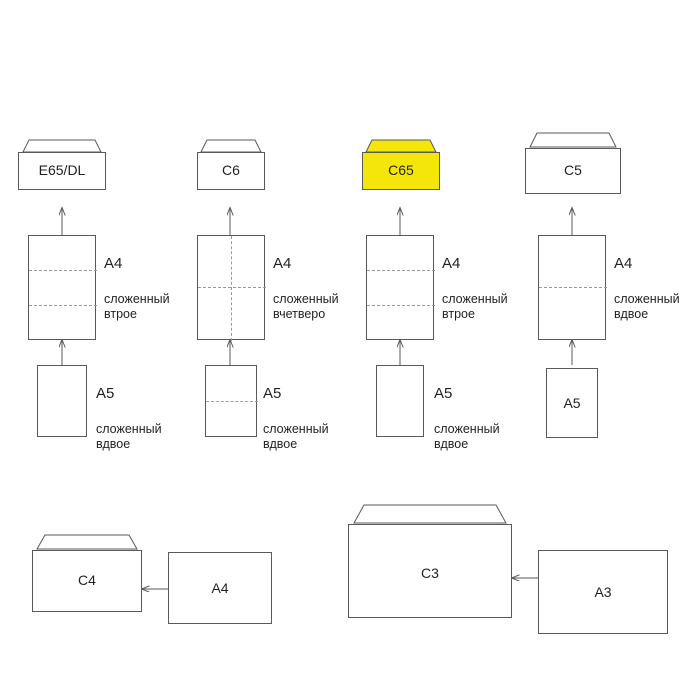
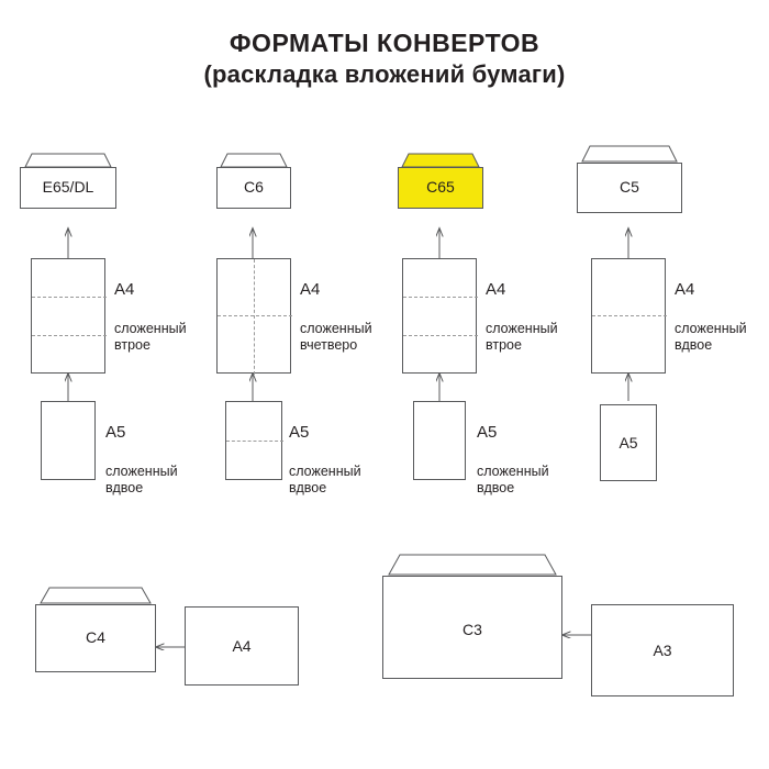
+ ФОРМАТЫ КОНВЕРТОВ
+ (раскладка вложений бумаги)
  E65/DL
  A4
  сложенный
  втрое
  A5
  сложенный
  вдвое
  C6
  A4
  сложенный
  вчетверо
  A5
  сложенный
  вдвое
  C65
  A4
  сложенный
  втрое
  A5
  сложенный
  вдвое
  C5
  A4
  сложенный
  вдвое
  A5
  C4
  A4
  C3
  A3
